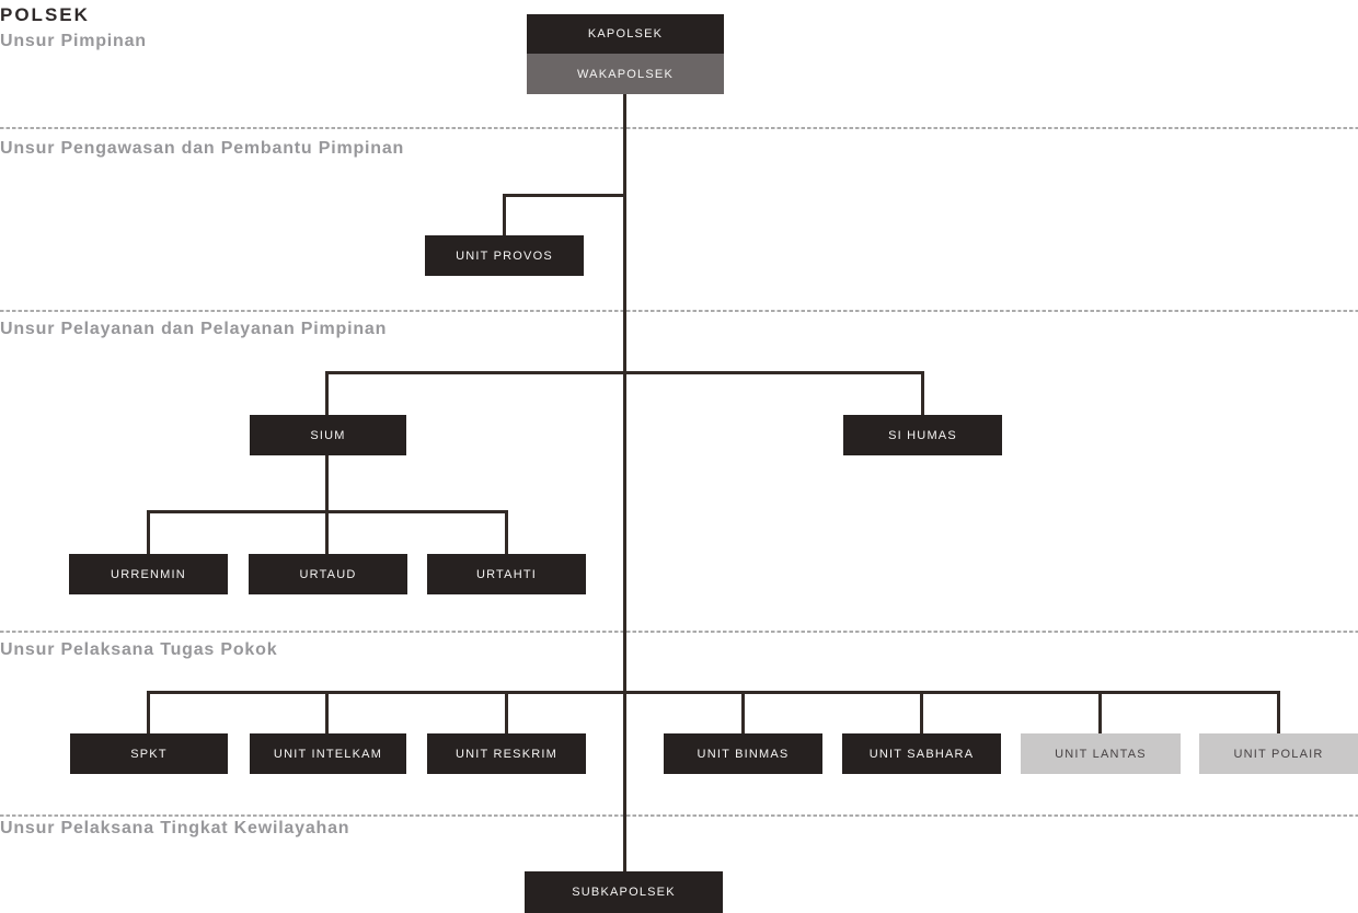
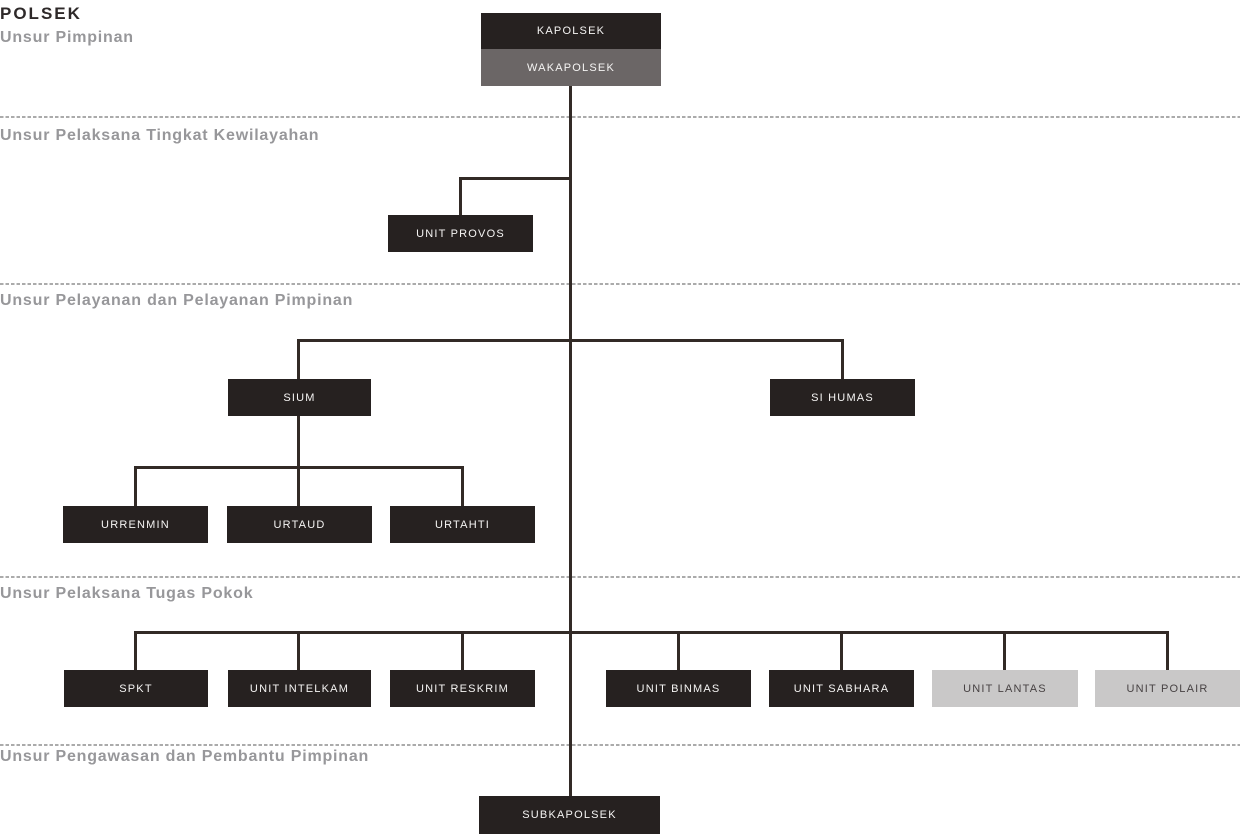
  POLSEK
  Unsur Pimpinan
- Unsur Pengawasan dan Pembantu Pimpinan
+ Unsur Pelaksana Tingkat Kewilayahan
  Unsur Pelayanan dan Pelayanan Pimpinan
  Unsur Pelaksana Tugas Pokok
- Unsur Pelaksana Tingkat Kewilayahan
+ Unsur Pengawasan dan Pembantu Pimpinan
  KAPOLSEK
  WAKAPOLSEK
  UNIT PROVOS
  SIUM
  SI HUMAS
  URRENMIN
  URTAUD
  URTAHTI
  SPKT
  UNIT INTELKAM
  UNIT RESKRIM
  UNIT BINMAS
  UNIT SABHARA
  UNIT LANTAS
  UNIT POLAIR
  SUBKAPOLSEK
